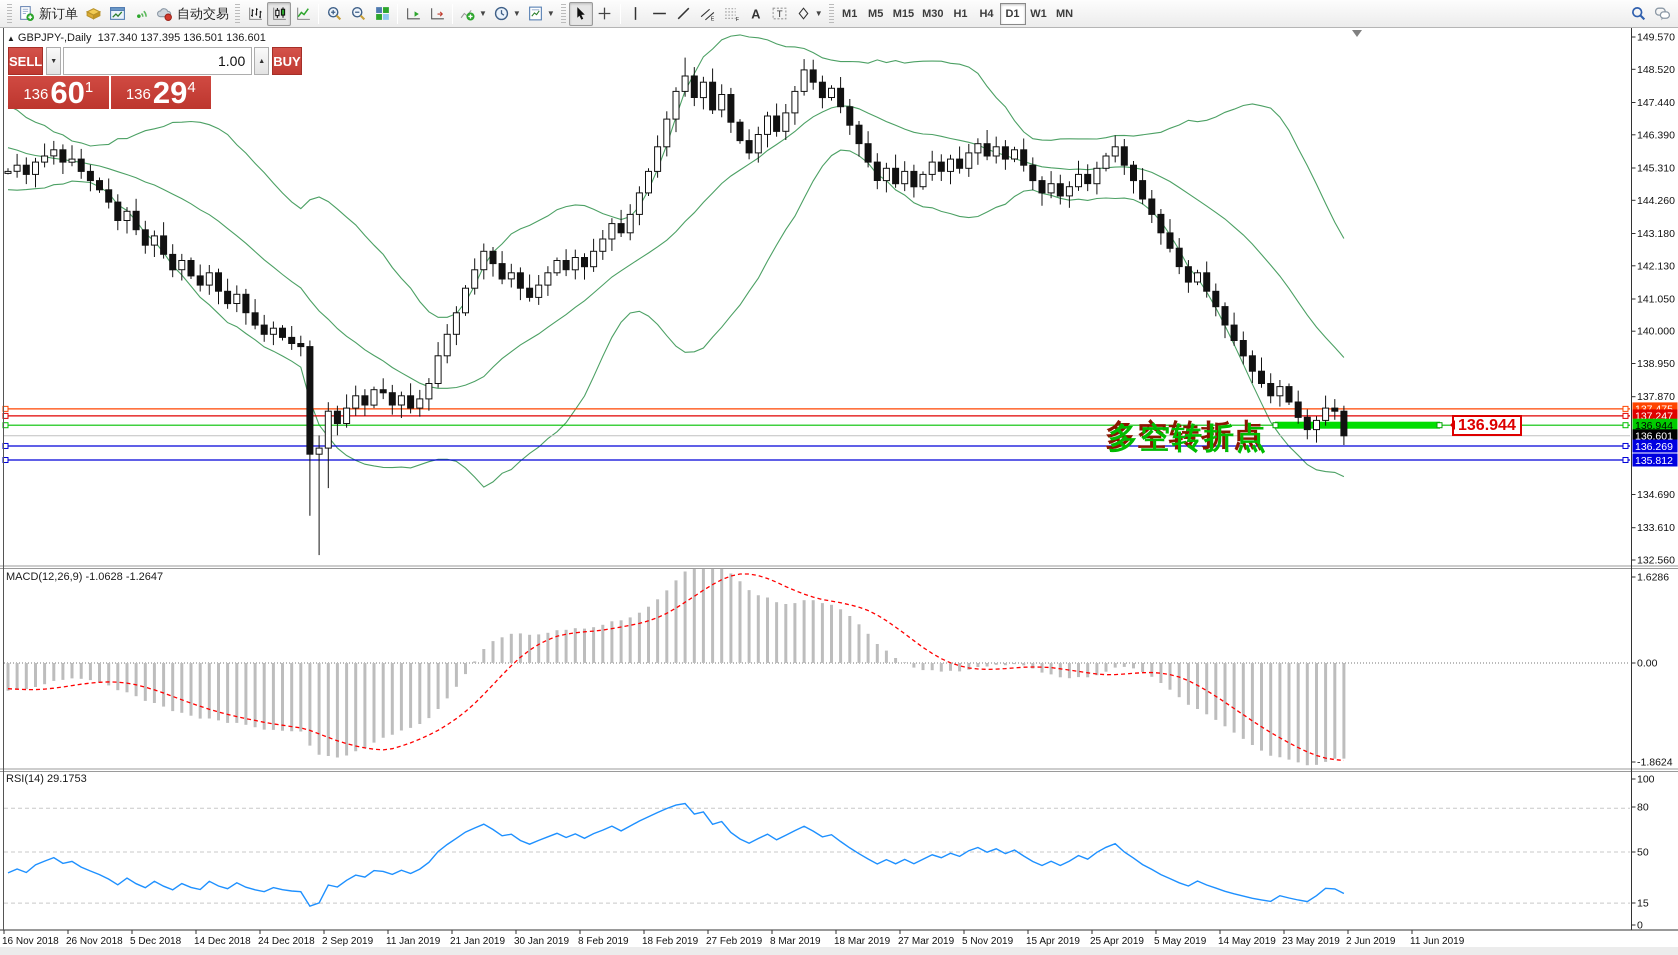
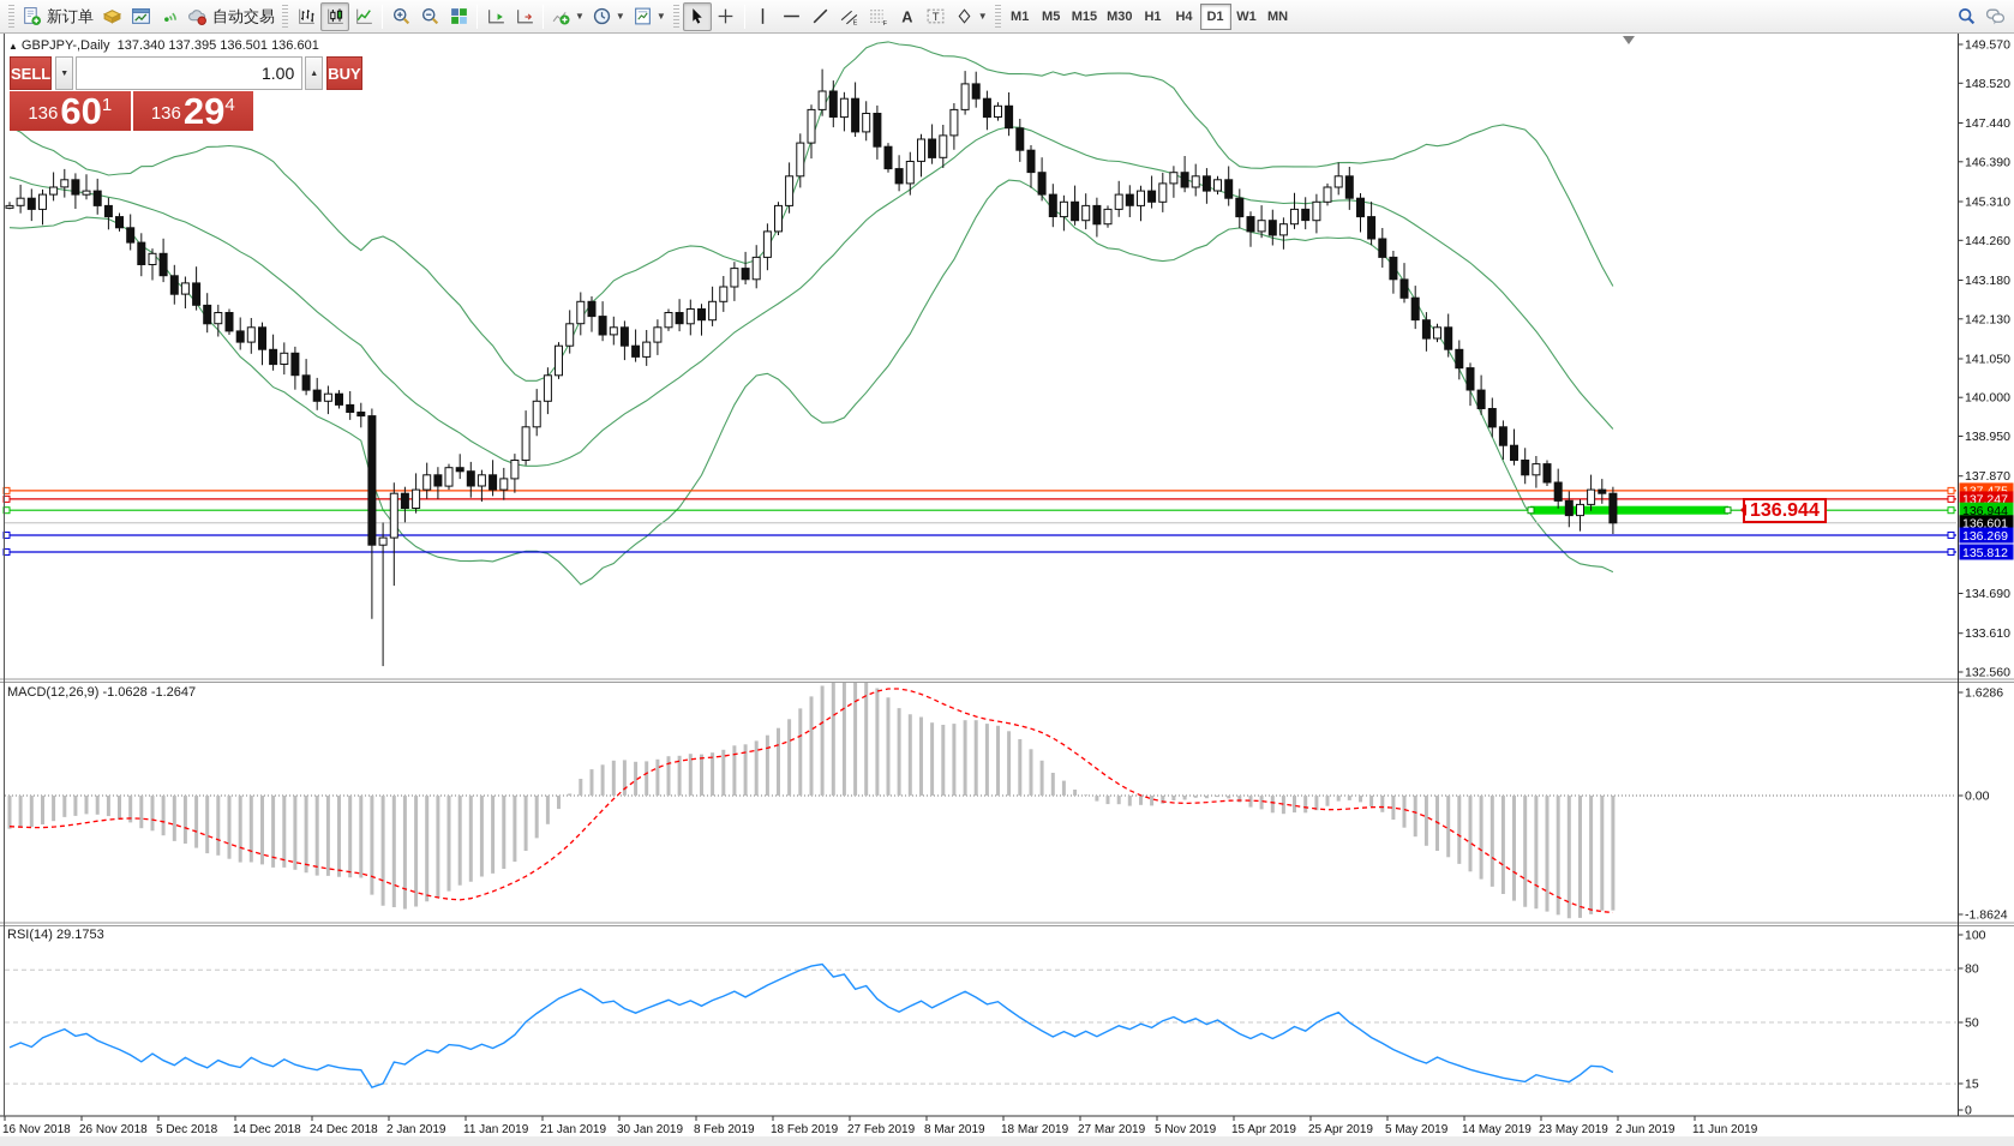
  149.570
  148.520
  147.440
  146.390
  145.310
  144.260
  143.180
  142.130
  141.050
  140.000
  138.950
  137.870
  134.690
  133.610
  132.560
  137.247
  136.944
  136.601
  136.269
  135.812
  1.6286
  0.00
  -1.8624
  100
  80
  50
  15
  0
  16 Nov 2018
  26 Nov 2018
  5 Dec 2018
  14 Dec 2018
  24 Dec 2018
- 2 Sep 2019
+ 2 Jan 2019
  11 Jan 2019
  21 Jan 2019
  30 Jan 2019
  8 Feb 2019
  18 Feb 2019
  27 Feb 2019
  8 Mar 2019
  18 Mar 2019
  27 Mar 2019
  5 Nov 2019
  15 Apr 2019
  25 Apr 2019
  5 May 2019
  14 May 2019
  23 May 2019
  2 Jun 2019
  11 Jun 2019
  新订单
  自动交易
  ▼
  ▼
  ▼
  A
  T
  ▼
  M1
  M5
  M15
  M30
  H1
  H4
  D1
  W1
  MN
  ▲ GBPJPY-,Daily 137.340 137.395 136.501 136.601
  SELL
  1.00
  BUY
  136
  60
  1
  136
  29
  4
  MACD(12,26,9) -1.0628 -1.2647
  RSI(14) 29.1753
- 多空转折点
  136.944
